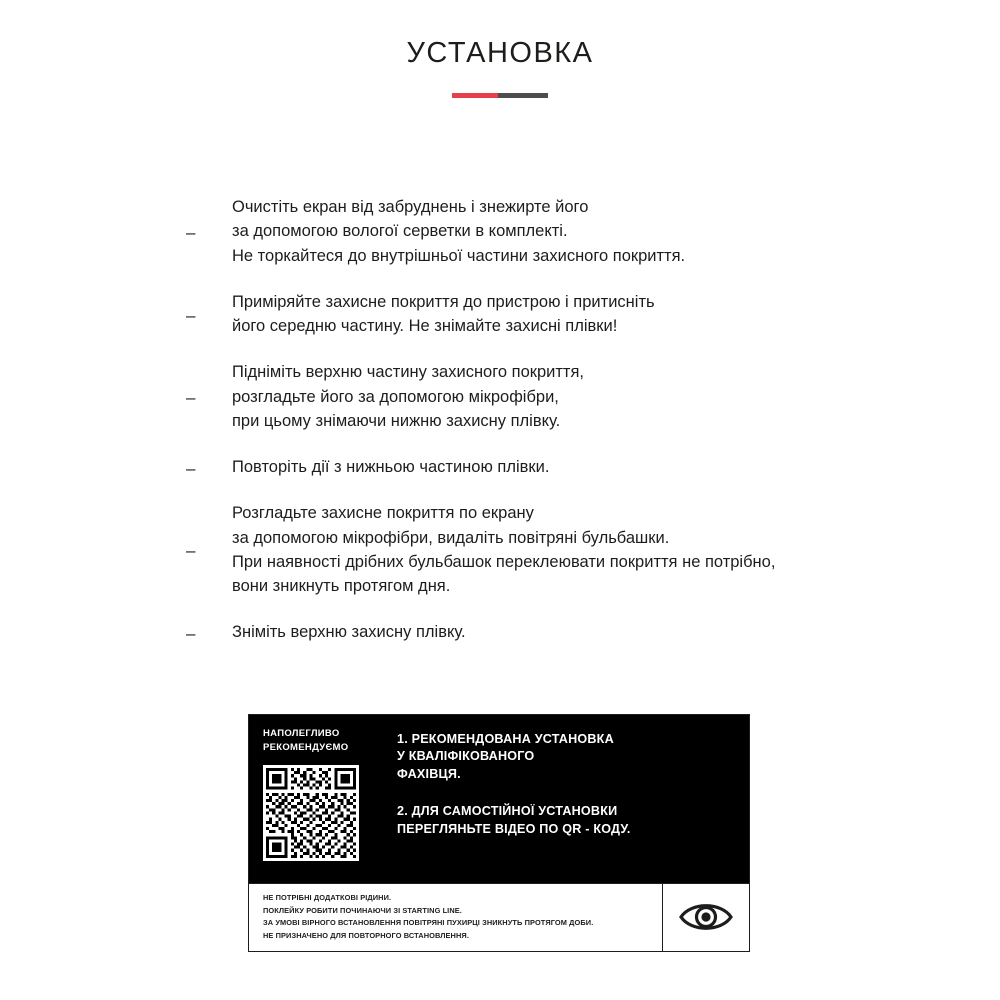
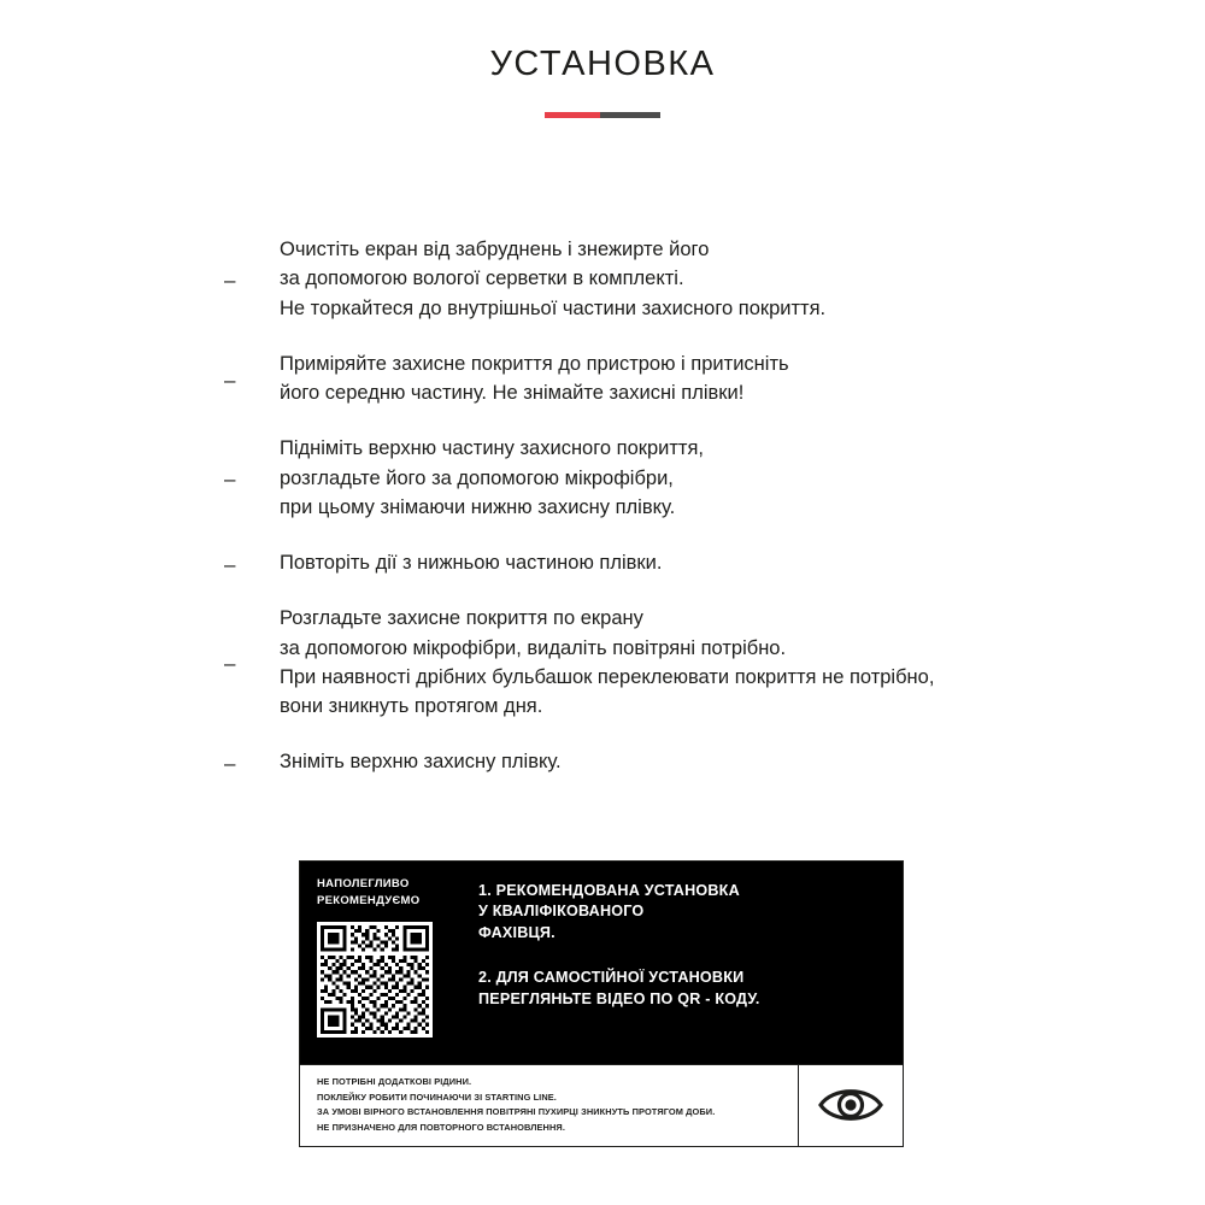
  УСТАНОВКА
  –
  Очистіть екран від забруднень і знежирте його
  за допомогою вологої серветки в комплекті.
  Не торкайтеся до внутрішньої частини захисного покриття.
  –
  Приміряйте захисне покриття до пристрою і притисніть
  його середню частину. Не знімайте захисні плівки!
  –
  Підніміть верхню частину захисного покриття,
  розгладьте його за допомогою мікрофібри,
  при цьому знімаючи нижню захисну плівку.
  –
  Повторіть дії з нижньою частиною плівки.
  –
  Розгладьте захисне покриття по екрану
- за допомогою мікрофібри, видаліть повітряні бульбашки.
+ за допомогою мікрофібри, видаліть повітряні потрібно.
  При наявності дрібних бульбашок переклеювати покриття не потрібно,
  вони зникнуть протягом дня.
  –
  Зніміть верхню захисну плівку.
  НАПОЛЕГЛИВО
  РЕКОМЕНДУЄМО
  1. РЕКОМЕНДОВАНА УСТАНОВКА
  У КВАЛІФІКОВАНОГО
  ФАХІВЦЯ.
  2. ДЛЯ САМОСТІЙНОЇ УСТАНОВКИ
  ПЕРЕГЛЯНЬТЕ ВІДЕО ПО QR - КОДУ.
  НЕ ПОТРІБНІ ДОДАТКОВІ РІДИНИ.
  ПОКЛЕЙКУ РОБИТИ ПОЧИНАЮЧИ ЗІ STARTING LINE.
  ЗА УМОВІ ВІРНОГО ВСТАНОВЛЕННЯ ПОВІТРЯНІ ПУХИРЦІ ЗНИКНУТЬ ПРОТЯГОМ ДОБИ.
  НЕ ПРИЗНАЧЕНО ДЛЯ ПОВТОРНОГО ВСТАНОВЛЕННЯ.
